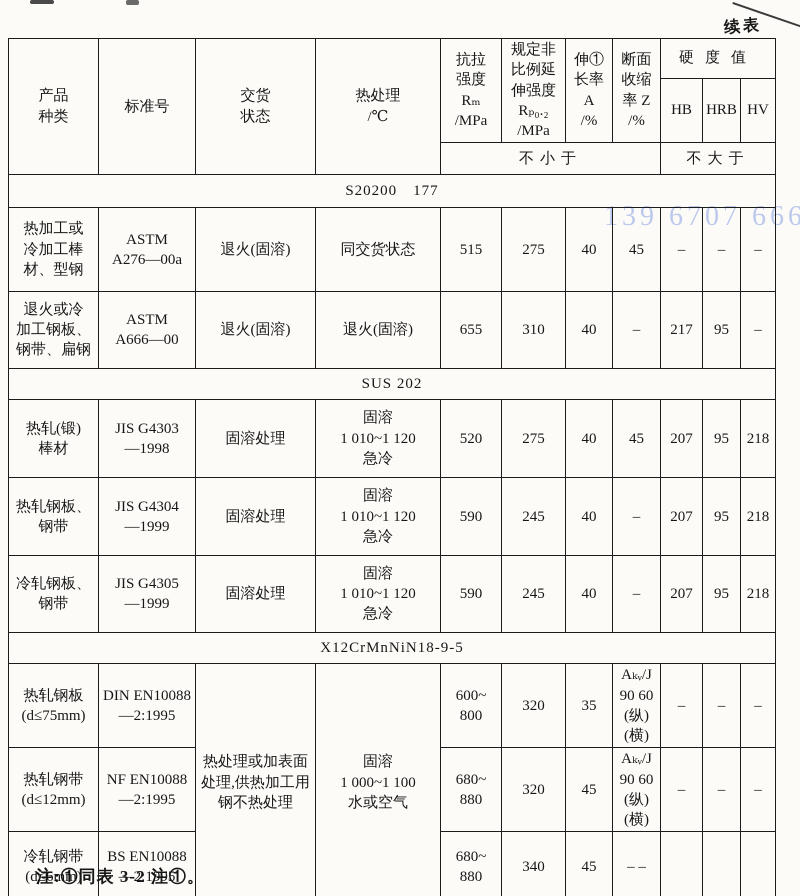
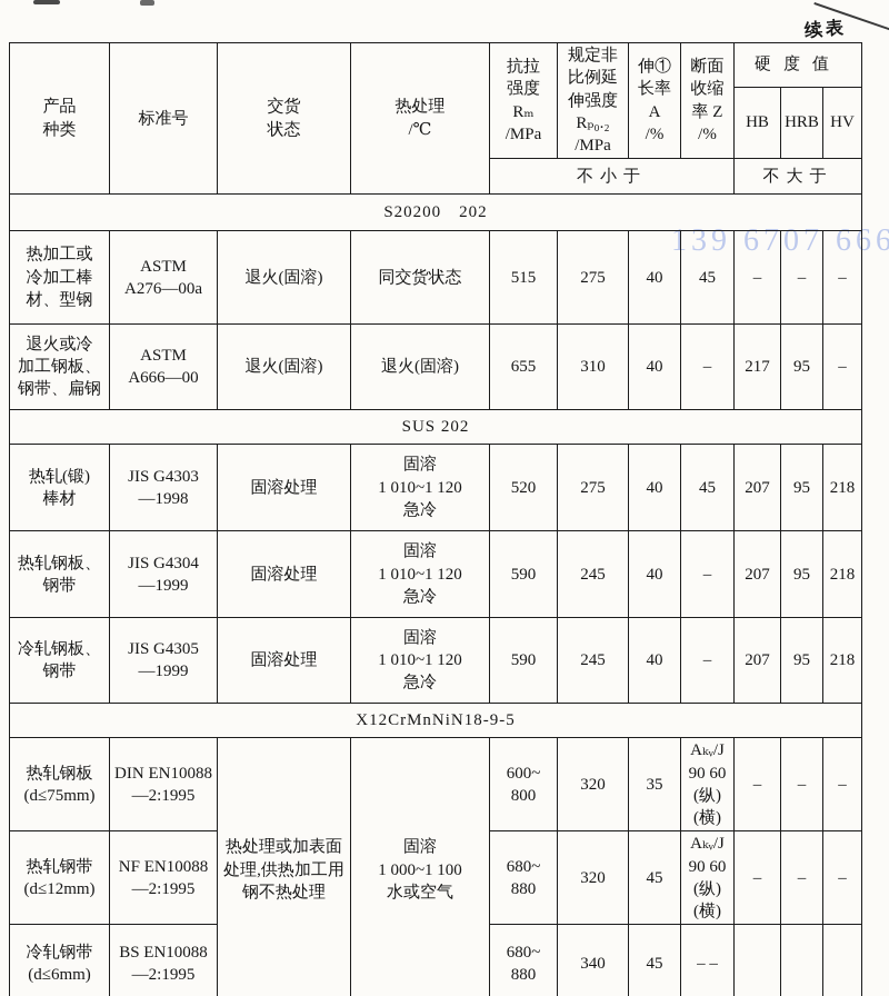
  139 6707 666
  产品 种类	标准号	交货 状态	热处理 /℃	抗拉 强度 Rₘ /MPa	规定非 比例延 伸强度 Rₚ₀.₂ /MPa	伸① 长率 A /%	断面 收缩 率 Z /%	硬度值
  HB	HRB	HV
  不小于	不大于
- S20200 177
+ S20200 202
  热加工或 冷加工棒 材、型钢	ASTM A276—00a	退火(固溶)	同交货状态	515	275	40	45	–	–	–
  退火或冷 加工钢板、 钢带、扁钢	ASTM A666—00	退火(固溶)	退火(固溶)	655	310	40	–	217	95	–
  SUS 202
  热轧(锻) 棒材	JIS G4303 —1998	固溶处理	固溶 1 010~1 120 急冷	520	275	40	45	207	95	218
  热轧钢板、 钢带	JIS G4304 —1999	固溶处理	固溶 1 010~1 120 急冷	590	245	40	–	207	95	218
  冷轧钢板、 钢带	JIS G4305 —1999	固溶处理	固溶 1 010~1 120 急冷	590	245	40	–	207	95	218
  X12CrMnNiN18-9-5
  热轧钢板 (d≤75mm)	DIN EN10088 —2:1995	热处理或加表面 处理,供热加工用 钢不热处理	固溶 1 000~1 100 水或空气	600~ 800	320	35	Aₖᵥ/J 90 60 (纵)(横)	–	–	–
  热轧钢带 (d≤12mm)	NF EN10088 —2:1995	680~ 880	320	45	Aₖᵥ/J 90 60 (纵)(横)	–	–	–
  冷轧钢带 (d≤6mm)	BS EN10088 —2:1995	680~ 880	340	45	– –
- 注:①同表 3-2 注①。
